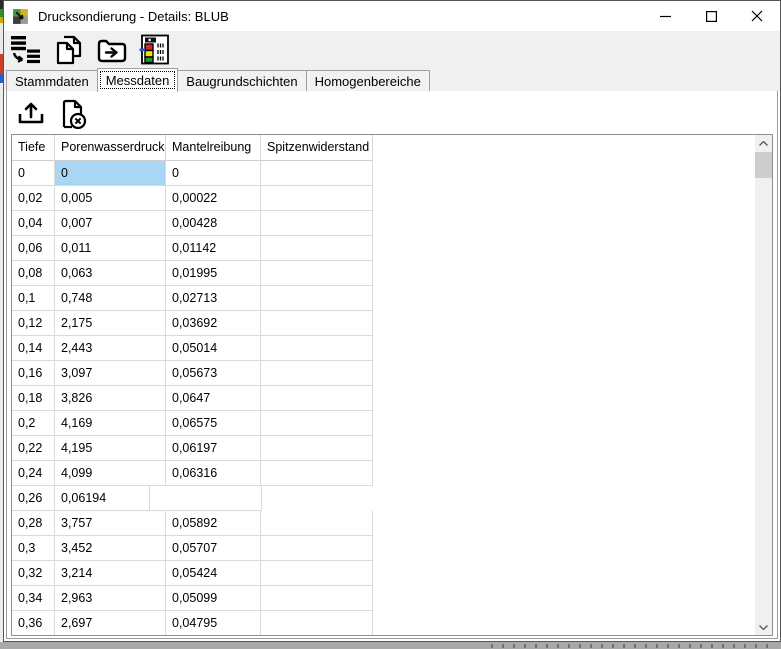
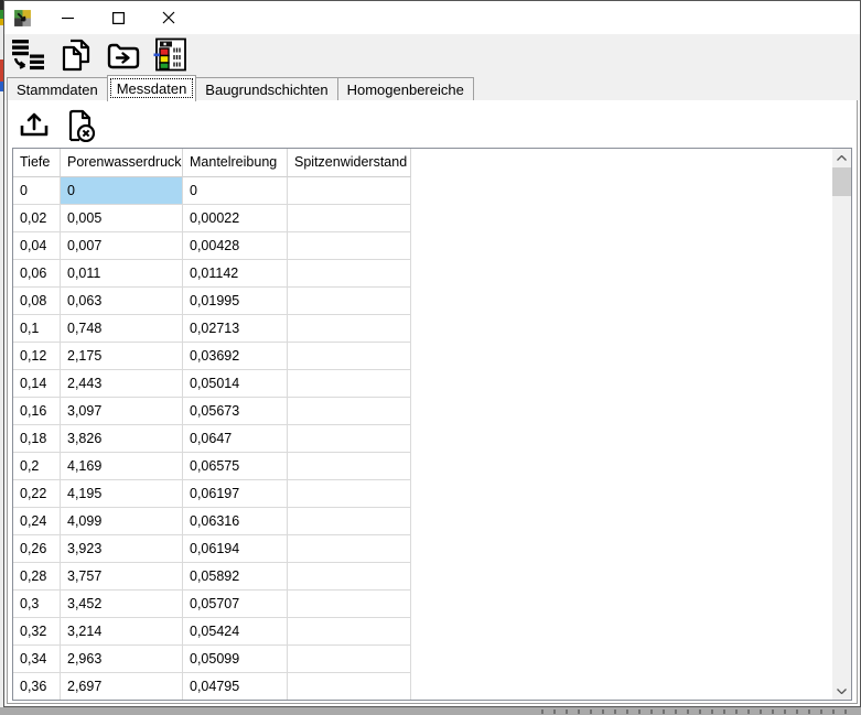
- Drucksondierung - Details: BLUB
  Stammdaten
  Messdaten
  Baugrundschichten
  Homogenbereiche
  Tiefe
  Porenwasserdruck
  Mantelreibung
  Spitzenwiderstand
  0
  0
  0
  0,02
  0,005
  0,00022
  0,04
  0,007
  0,00428
  0,06
  0,011
  0,01142
  0,08
  0,063
  0,01995
  0,1
  0,748
  0,02713
  0,12
  2,175
  0,03692
  0,14
  2,443
  0,05014
  0,16
  3,097
  0,05673
  0,18
  3,826
  0,0647
  0,2
  4,169
  0,06575
  0,22
  4,195
  0,06197
  0,24
  4,099
  0,06316
  0,26
+ 3,923
  0,06194
  0,28
  3,757
  0,05892
  0,3
  3,452
  0,05707
  0,32
  3,214
  0,05424
  0,34
  2,963
  0,05099
  0,36
  2,697
  0,04795
